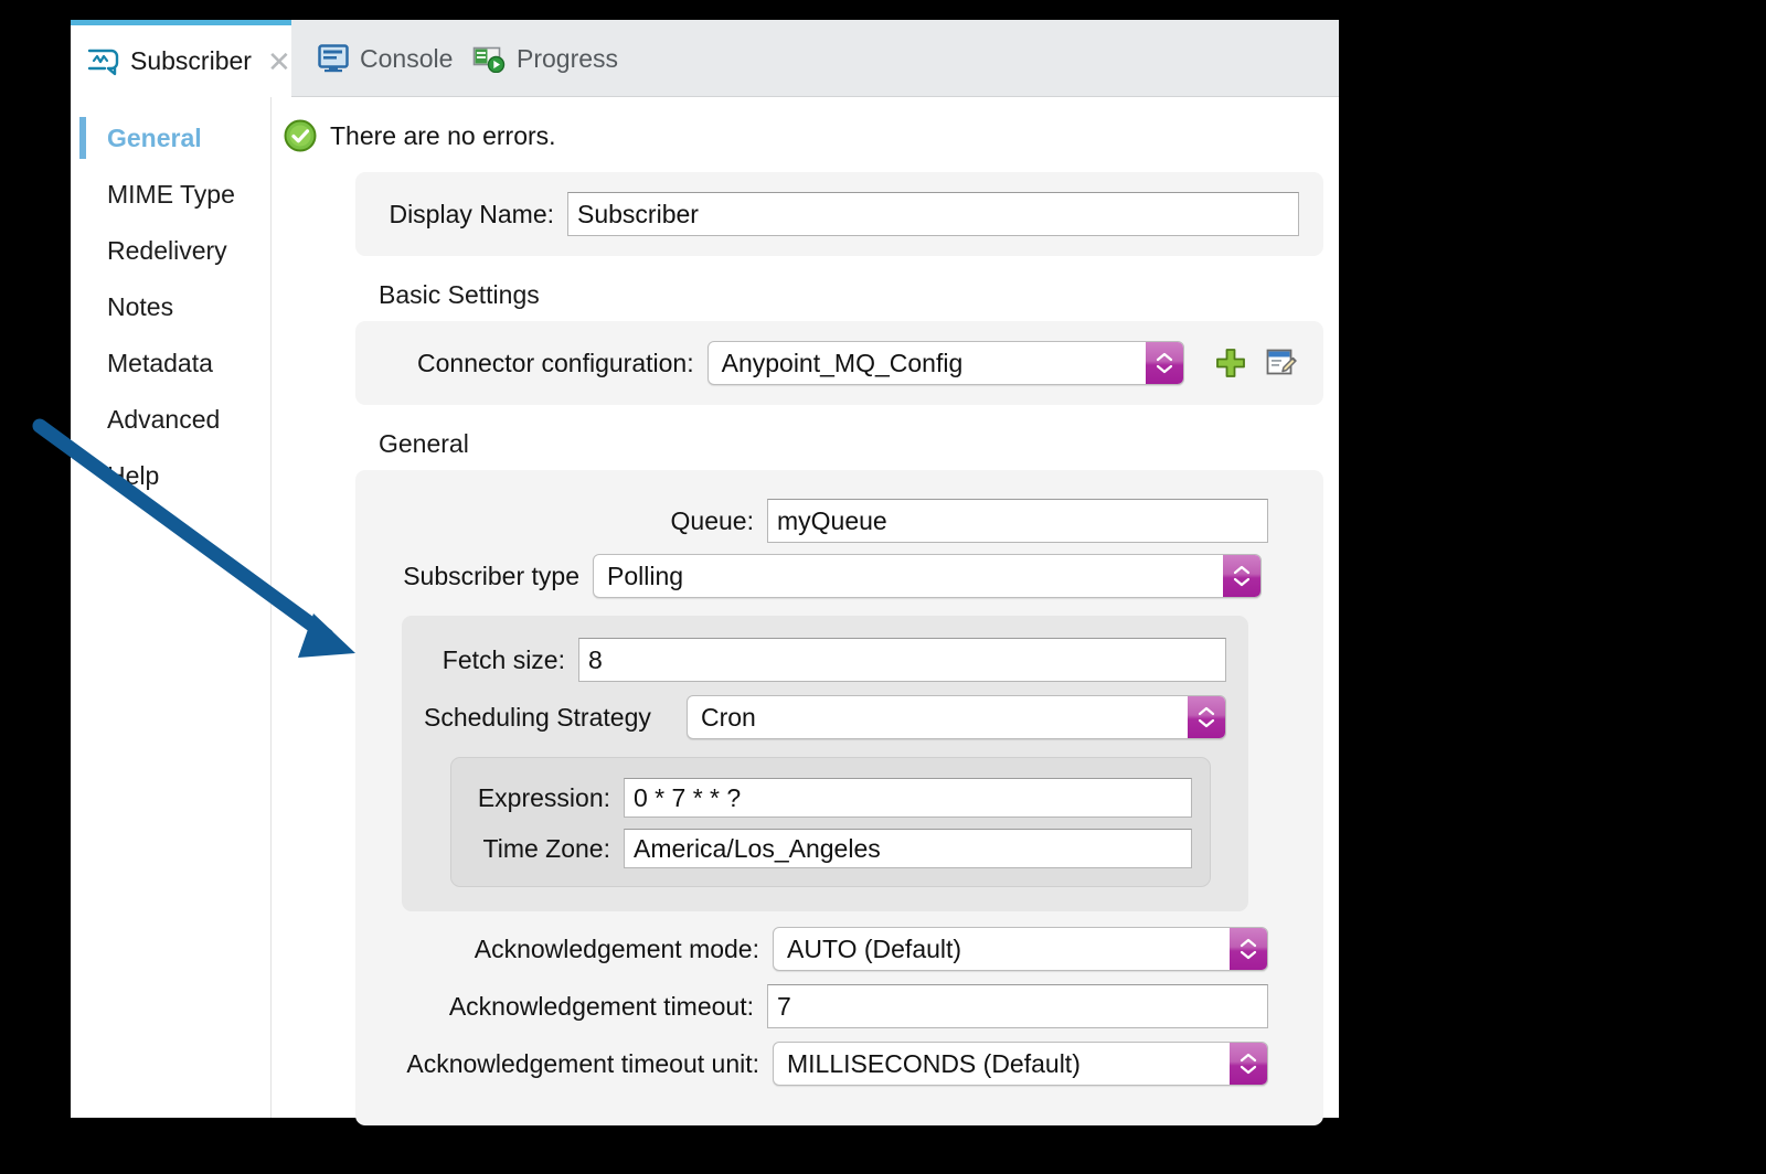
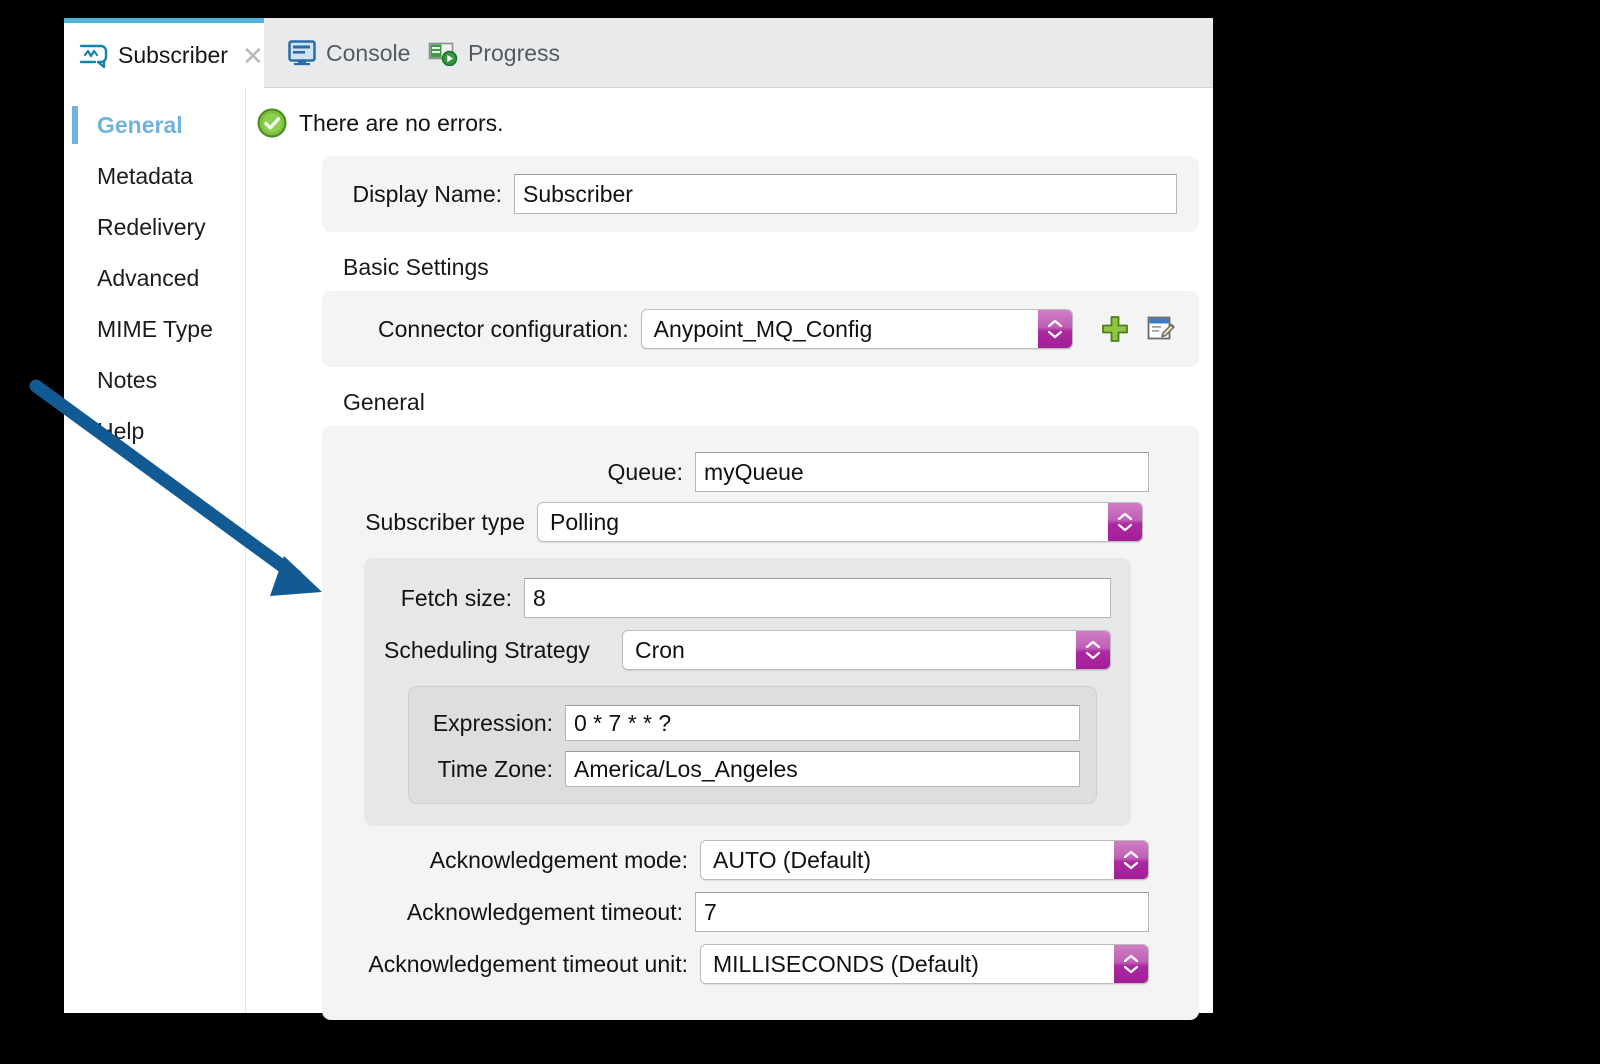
  Subscriber
  ✕
  Console
  Progress
  General
- MIME Type
+ Metadata
  Redelivery
- Notes
+ Advanced
- Metadata
+ MIME Type
- Advanced
+ Notes
  elp
  There are no errors.
  Display Name:
  Subscriber
  Basic Settings
  Connector configuration:
  Anypoint_MQ_Config
  General
  Queue:
  myQueue
  Subscriber type
  Polling
  Fetch size:
  8
  Scheduling Strategy
  Cron
  Expression:
  0 * 7 * * ?
  Time Zone:
  America/Los_Angeles
  Acknowledgement mode:
  AUTO (Default)
  Acknowledgement timeout:
  7
  Acknowledgement timeout unit:
  MILLISECONDS (Default)
